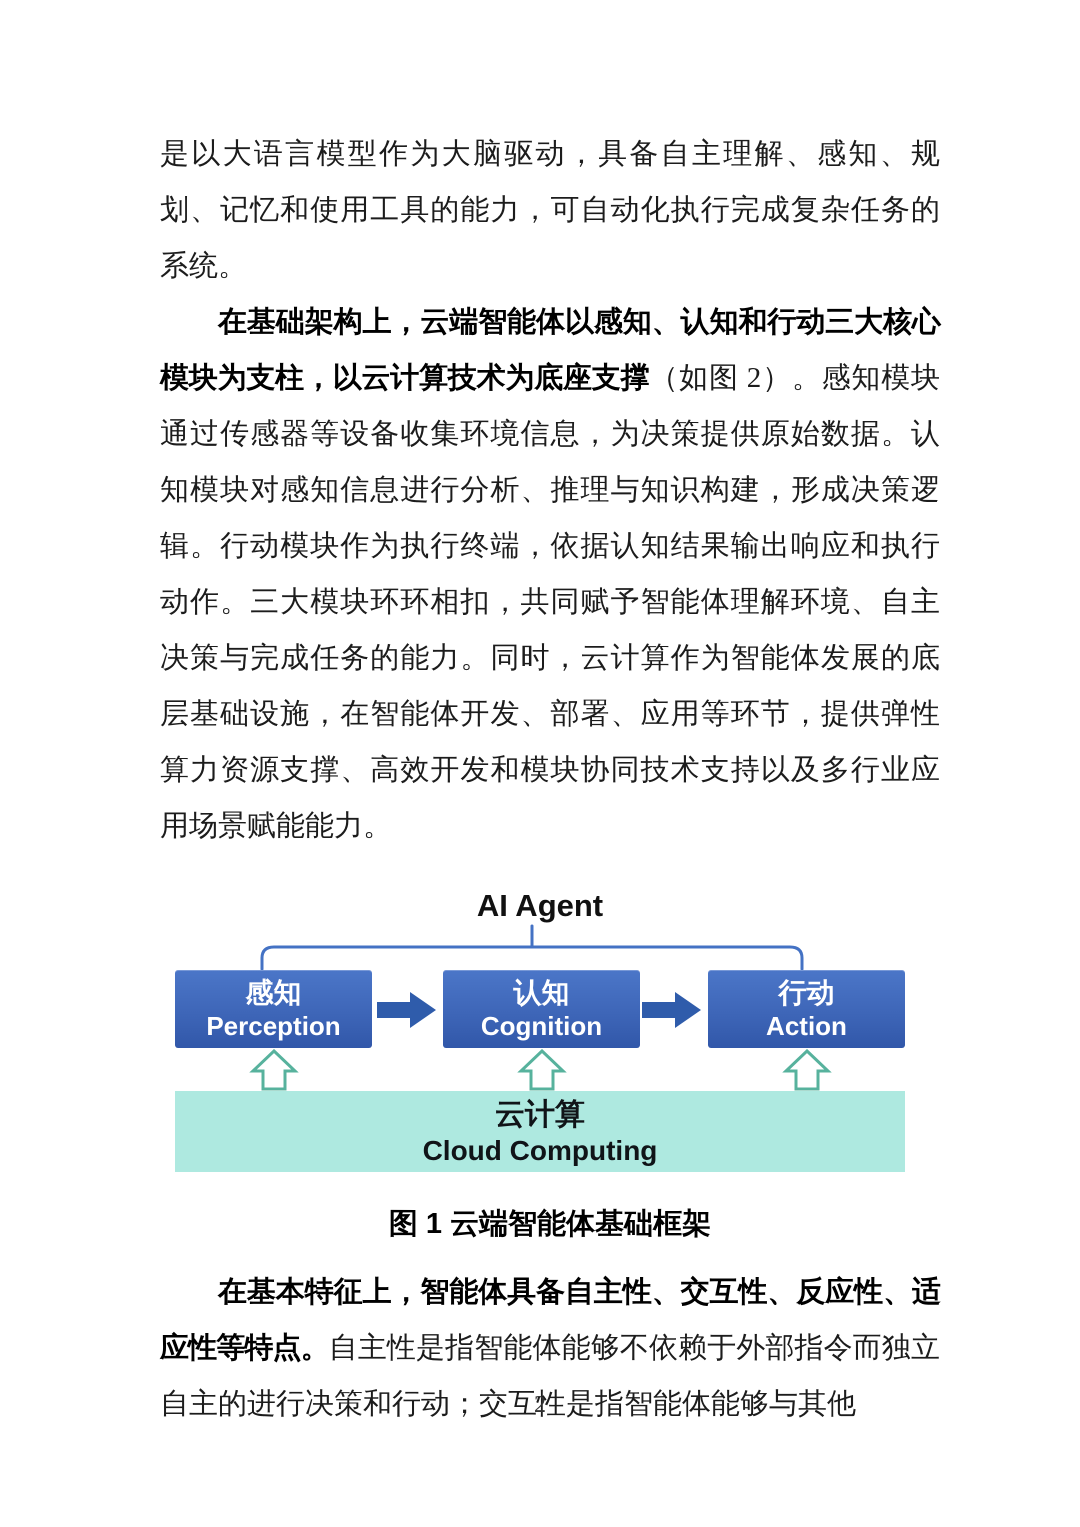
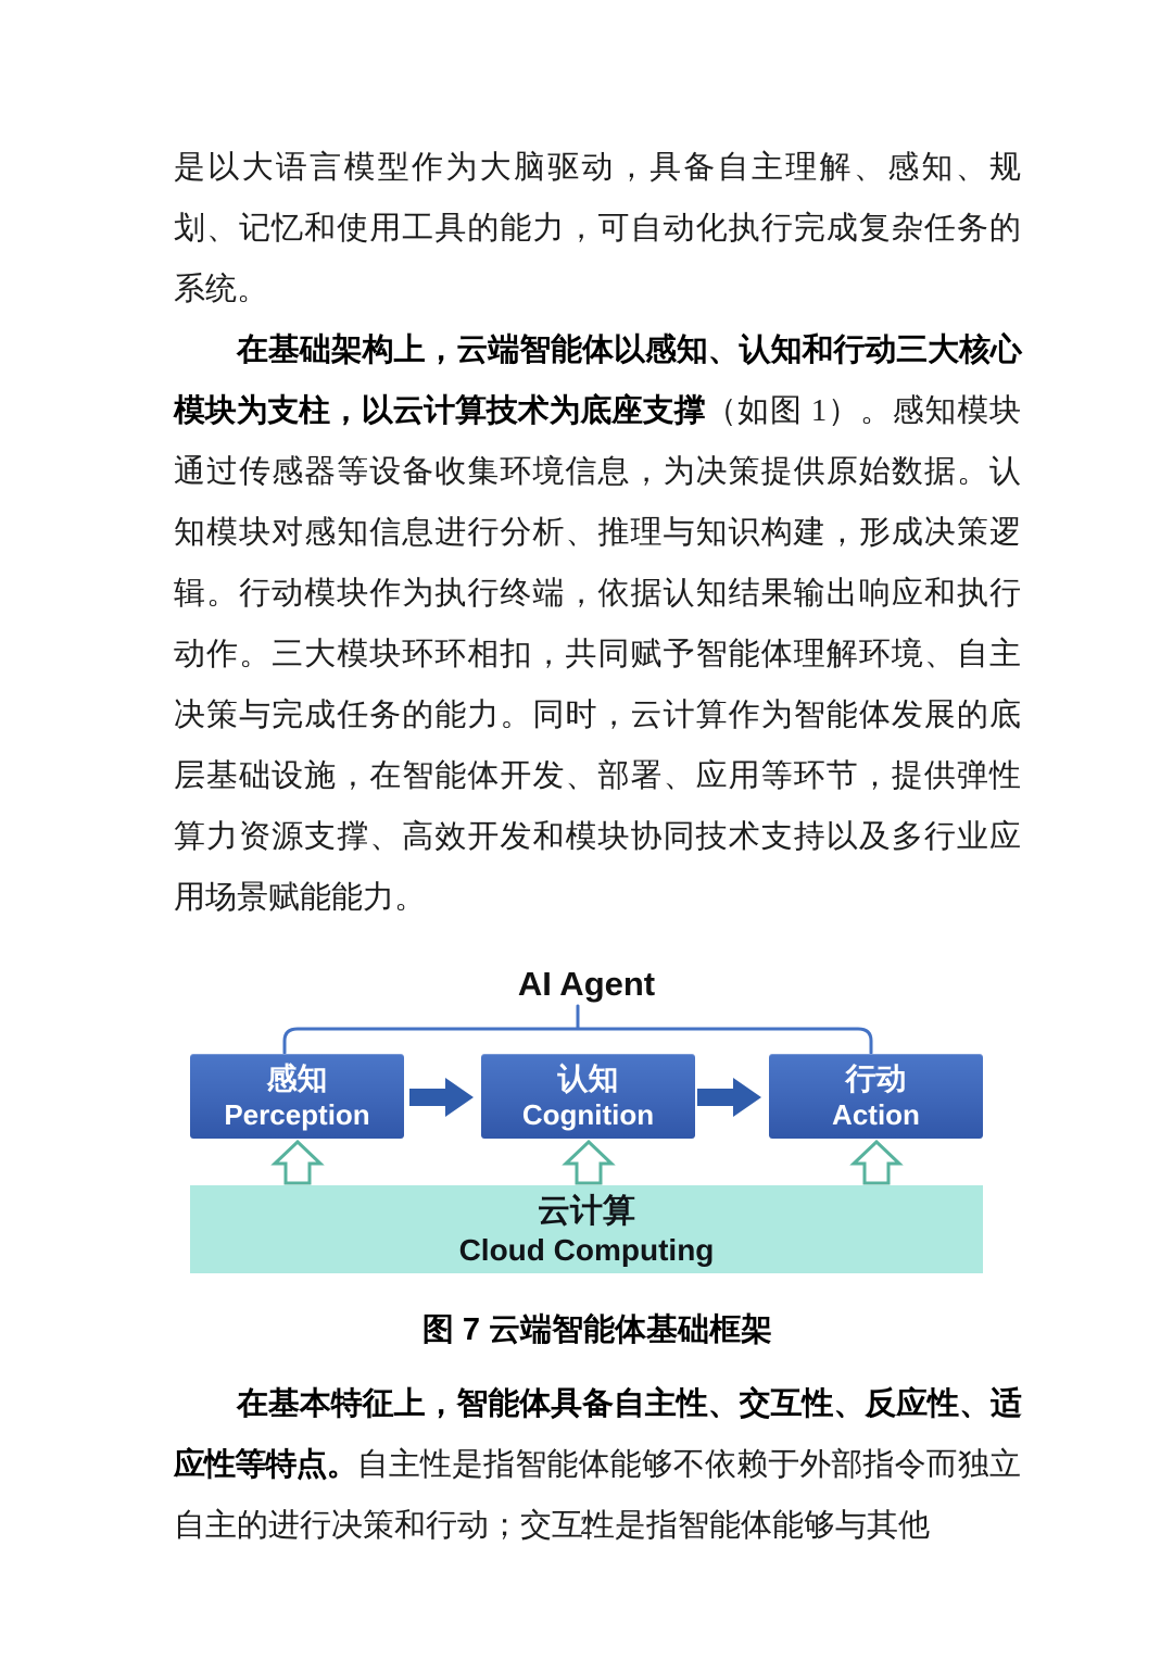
  是以大语言模型作为大脑驱动，具备自主理解、感知、规划、记忆和使用工具的能力，可自动化执行完成复杂任务的系统。
- 在基础架构上，云端智能体以感知、认知和行动三大核心模块为支柱，以云计算技术为底座支撑（如图 2）。感知模块通过传感器等设备收集环境信息，为决策提供原始数据。认知模块对感知信息进行分析、推理与知识构建，形成决策逻辑。行动模块作为执行终端，依据认知结果输出响应和执行动作。三大模块环环相扣，共同赋予智能体理解环境、自主决策与完成任务的能力。同时，云计算作为智能体发展的底层基础设施，在智能体开发、部署、应用等环节，提供弹性算力资源支撑、高效开发和模块协同技术支持以及多行业应用场景赋能能力。
+ 在基础架构上，云端智能体以感知、认知和行动三大核心模块为支柱，以云计算技术为底座支撑（如图 1）。感知模块通过传感器等设备收集环境信息，为决策提供原始数据。认知模块对感知信息进行分析、推理与知识构建，形成决策逻辑。行动模块作为执行终端，依据认知结果输出响应和执行动作。三大模块环环相扣，共同赋予智能体理解环境、自主决策与完成任务的能力。同时，云计算作为智能体发展的底层基础设施，在智能体开发、部署、应用等环节，提供弹性算力资源支撑、高效开发和模块协同技术支持以及多行业应用场景赋能能力。
  AI Agent
  感知
  Perception
  认知
  Cognition
  行动
  Action
  云计算
  Cloud Computing
- 图 1 云端智能体基础框架
+ 图 7 云端智能体基础框架
  在基本特征上，智能体具备自主性、交互性、反应性、适应性等特点。自主性是指智能体能够不依赖于外部指令而独立自主的进行决策和行动；交互性是指智能体能够与其他
  2
